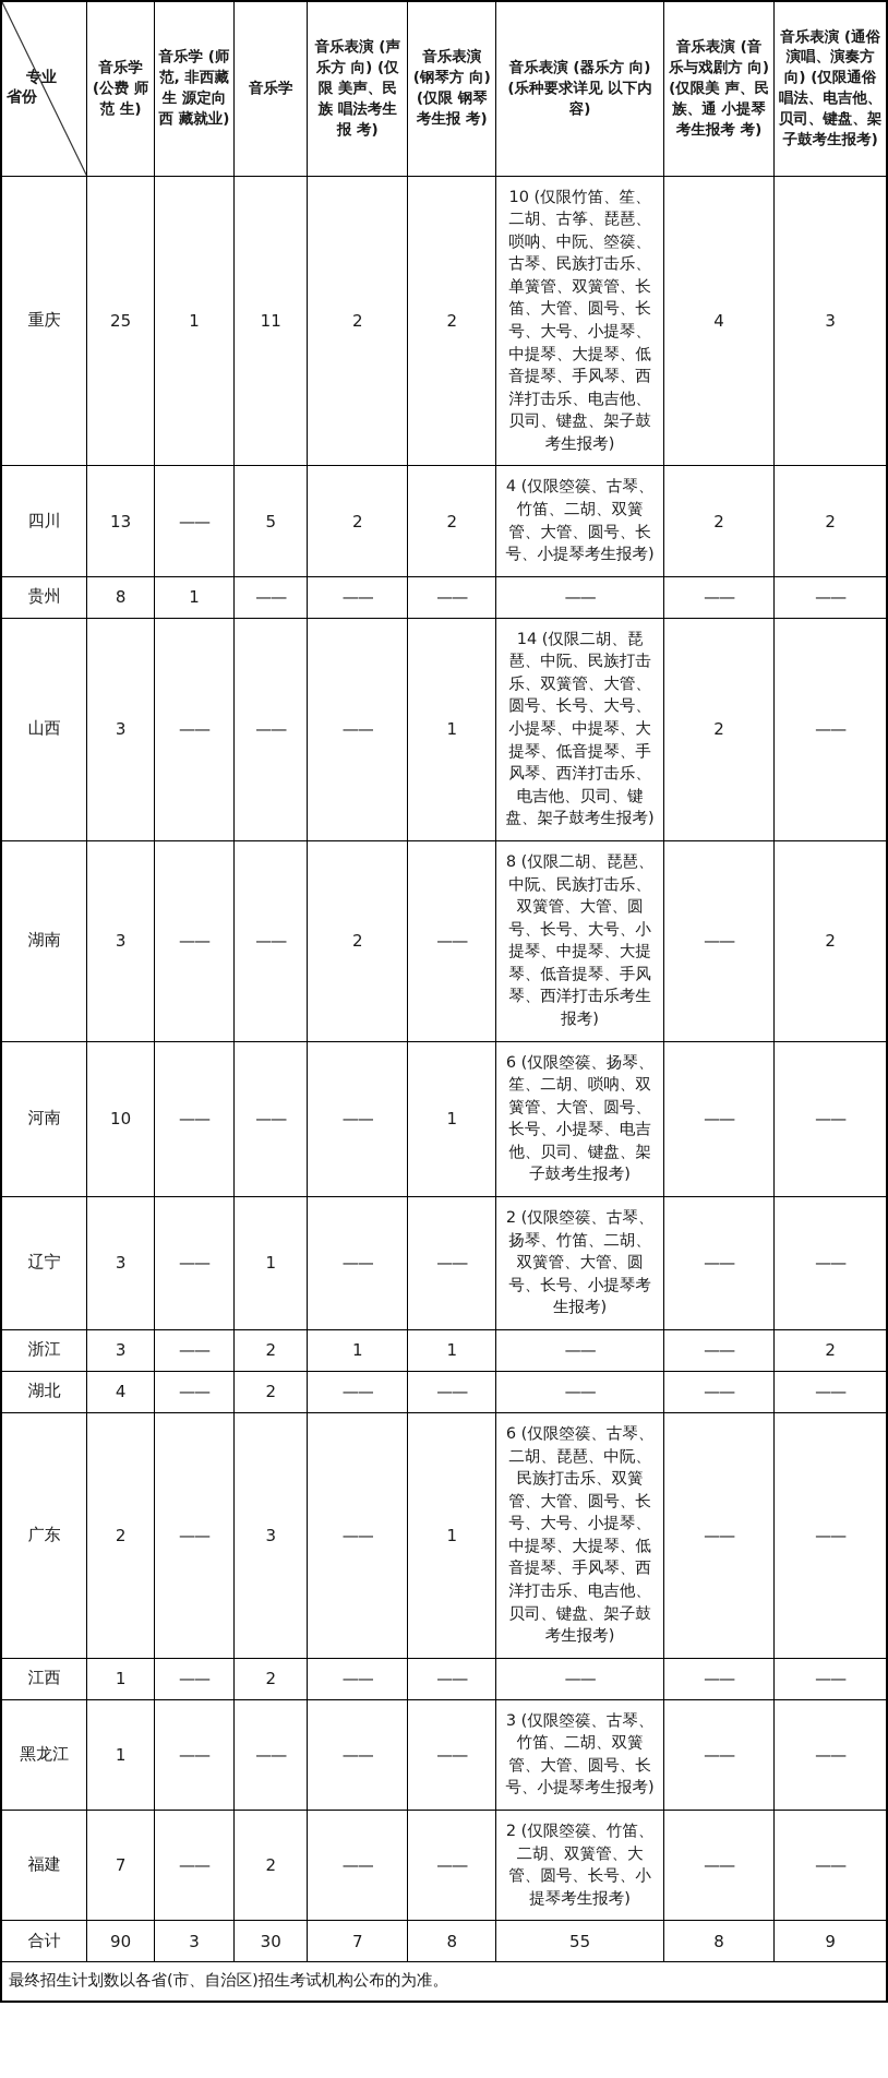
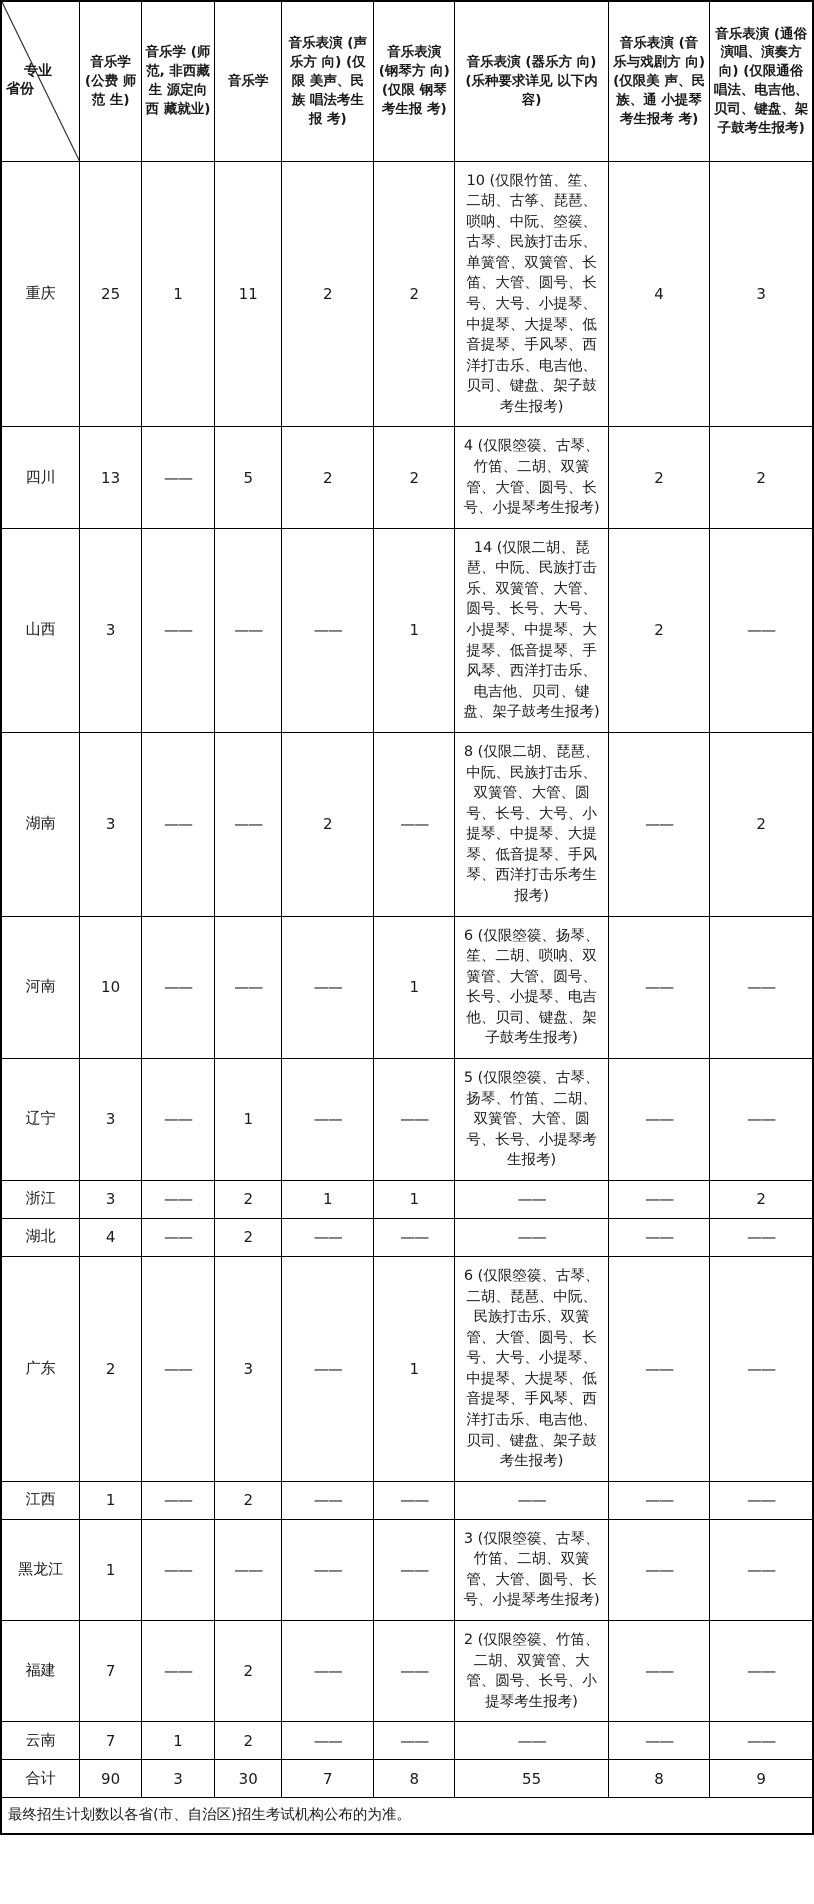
  专业 省份	音乐学 (公费 师范 生)	音乐学 (师范, 非西藏生 源定向西 藏就业)	音乐学	音乐表演 (声乐方 向) (仅限 美声、民族 唱法考生报 考)	音乐表演 (钢琴方 向) (仅限 钢琴考生报 考)	音乐表演 (器乐方 向) (乐种要求详见 以下内容)	音乐表演 (音 乐与戏剧方 向) (仅限美 声、民族、通 小提琴考生报考 考)	音乐表演 (通俗 演唱、演奏方 向) (仅限通俗 唱法、电吉他、 贝司、键盘、架 子鼓考生报考)
  重庆	25	1	11	2	2	10 (仅限竹笛、笙、二胡、古筝、琵琶、唢呐、中阮、箜篌、古琴、民族打击乐、单簧管、双簧管、长笛、大管、圆号、长号、大号、小提琴、中提琴、大提琴、低音提琴、手风琴、西洋打击乐、电吉他、贝司、键盘、架子鼓考生报考)	4	3
  四川	13	——	5	2	2	4 (仅限箜篌、古琴、竹笛、二胡、双簧管、大管、圆号、长号、小提琴考生报考)	2	2
- 贵州	8	1	——	——	——	——	——	——
  山西	3	——	——	——	1	14 (仅限二胡、琵琶、中阮、民族打击乐、双簧管、大管、圆号、长号、大号、小提琴、中提琴、大提琴、低音提琴、手风琴、西洋打击乐、电吉他、贝司、键盘、架子鼓考生报考)	2	——
  湖南	3	——	——	2	——	8 (仅限二胡、琵琶、中阮、民族打击乐、双簧管、大管、圆号、长号、大号、小提琴、中提琴、大提琴、低音提琴、手风琴、西洋打击乐考生报考)	——	2
  河南	10	——	——	——	1	6 (仅限箜篌、扬琴、笙、二胡、唢呐、双簧管、大管、圆号、长号、小提琴、电吉他、贝司、键盘、架子鼓考生报考)	——	——
- 辽宁	3	——	1	——	——	2 (仅限箜篌、古琴、扬琴、竹笛、二胡、双簧管、大管、圆号、长号、小提琴考生报考)	——	——
+ 辽宁	3	——	1	——	——	5 (仅限箜篌、古琴、扬琴、竹笛、二胡、双簧管、大管、圆号、长号、小提琴考生报考)	——	——
  浙江	3	——	2	1	1	——	——	2
  湖北	4	——	2	——	——	——	——	——
  广东	2	——	3	——	1	6 (仅限箜篌、古琴、二胡、琵琶、中阮、民族打击乐、双簧管、大管、圆号、长号、大号、小提琴、中提琴、大提琴、低音提琴、手风琴、西洋打击乐、电吉他、贝司、键盘、架子鼓考生报考)	——	——
  江西	1	——	2	——	——	——	——	——
  黑龙江	1	——	——	——	——	3 (仅限箜篌、古琴、竹笛、二胡、双簧管、大管、圆号、长号、小提琴考生报考)	——	——
  福建	7	——	2	——	——	2 (仅限箜篌、竹笛、二胡、双簧管、大管、圆号、长号、小提琴考生报考)	——	——
+ 云南	7	1	2	——	——	——	——	——
  合计	90	3	30	7	8	55	8	9
  最终招生计划数以各省(市、自治区)招生考试机构公布的为准。
